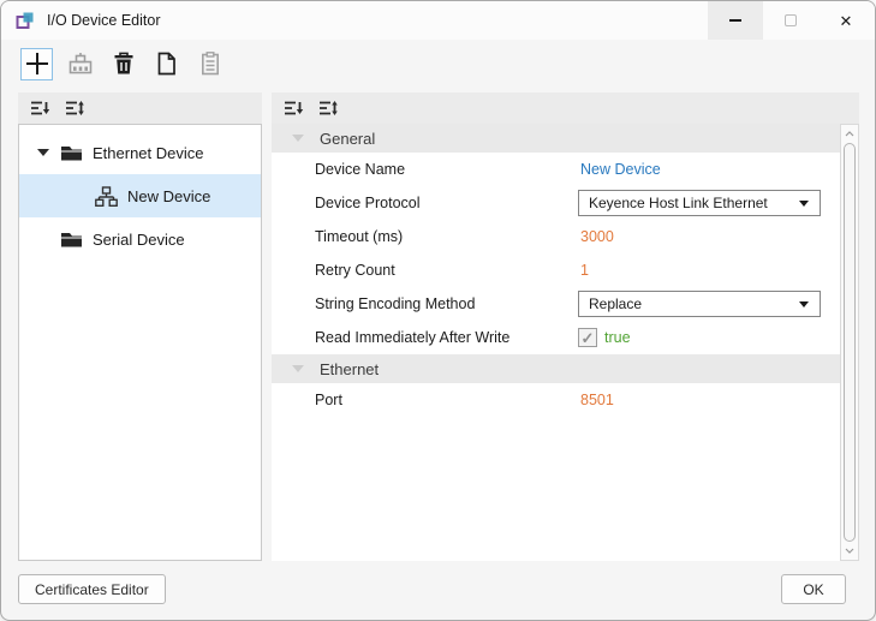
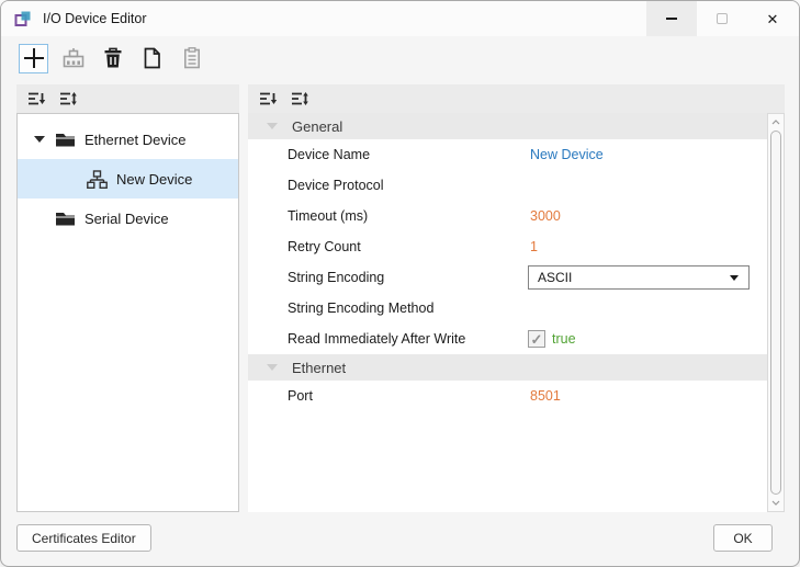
  I/O Device Editor
  ✕
  Ethernet Device
  New Device
  Serial Device
  General
  Device Name
  New Device
  Device Protocol
- Keyence Host Link Ethernet
  Timeout (ms)
  3000
  Retry Count
  1
+ String Encoding
+ ASCII
  String Encoding Method
- Replace
  Read Immediately After Write
  ✓
  true
  Ethernet
  Port
  8501
  Certificates Editor
  OK
